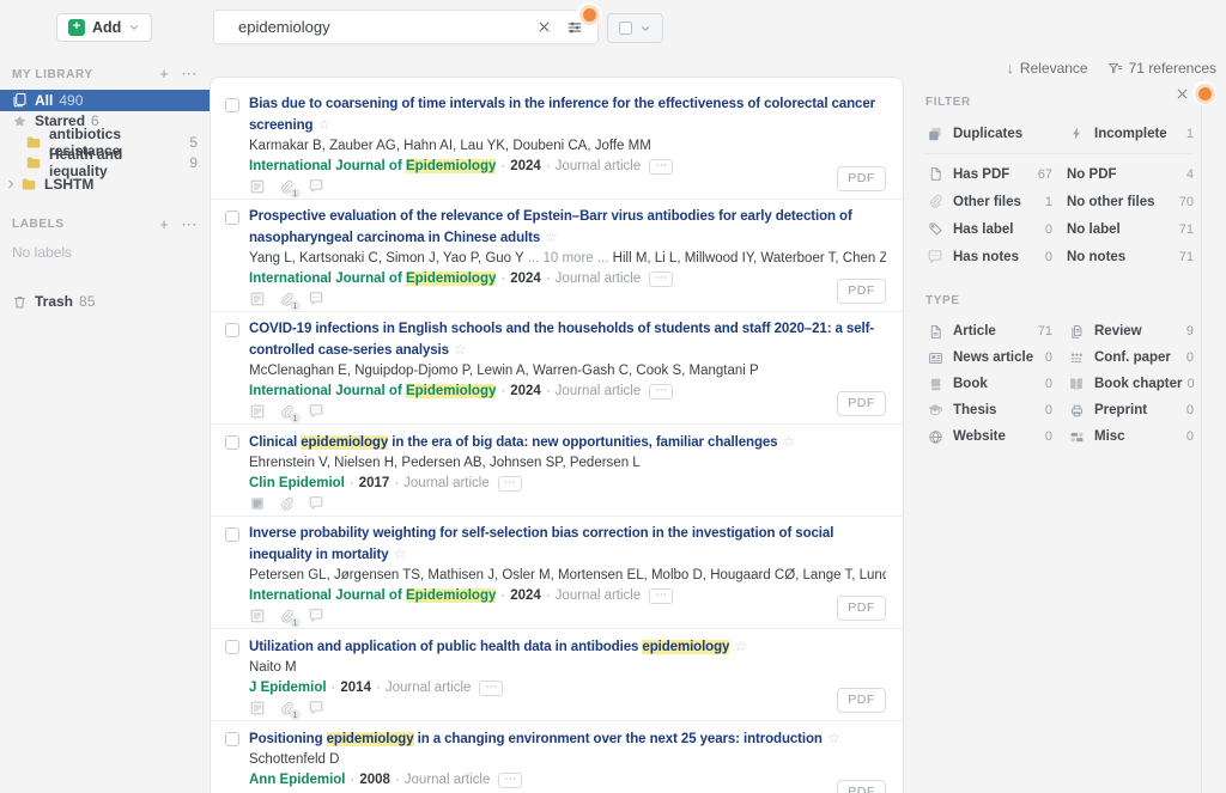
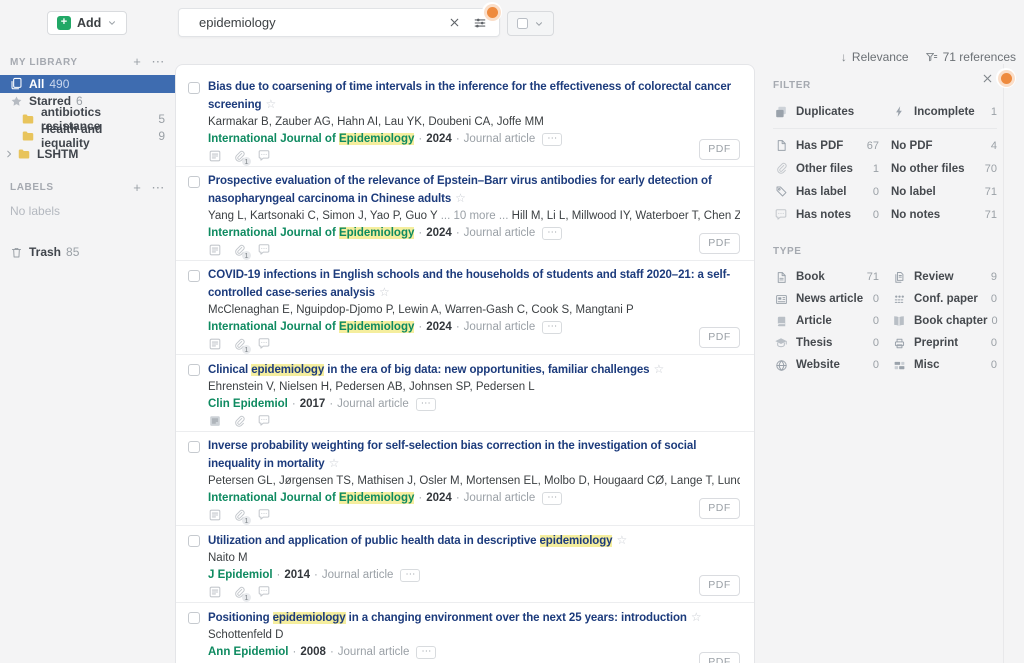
  +
  Add
  epidemiology
  ↓
  Relevance
  71 references
  MY LIBRARY
  +
  ⋯
  All
  490
  Starred
  6
  antibiotics resistance
  5
  Health and iequality
  9
  LSHTM
  LABELS
  +
  ⋯
  No labels
  Trash
  85
  Bias due to coarsening of time intervals in the inference for the effectiveness of colorectal cancer screening ☆
  Karmakar B, Zauber AG, Hahn AI, Lau YK, Doubeni CA, Joffe MM
  International Journal of Epidemiology
  ·
  2024
  ·
  Journal article
  ⋯
  1
  PDF
  Prospective evaluation of the relevance of Epstein–Barr virus antibodies for early detection of nasopharyngeal carcinoma in Chinese adults ☆
  Yang L, Kartsonaki C, Simon J, Yao P, Guo Y ... 10 more ... Hill M, Li L, Millwood IY, Waterboer T, Chen Z
  International Journal of Epidemiology
  ·
  2024
  ·
  Journal article
  ⋯
  1
  PDF
  COVID-19 infections in English schools and the households of students and staff 2020–21: a self-controlled case-series analysis ☆
  McClenaghan E, Nguipdop-Djomo P, Lewin A, Warren-Gash C, Cook S, Mangtani P
  International Journal of Epidemiology
  ·
  2024
  ·
  Journal article
  ⋯
  1
  PDF
  Clinical epidemiology in the era of big data: new opportunities, familiar challenges ☆
  Ehrenstein V, Nielsen H, Pedersen AB, Johnsen SP, Pedersen L
  Clin Epidemiol
  ·
  2017
  ·
  Journal article
  ⋯
  Inverse probability weighting for self-selection bias correction in the investigation of social inequality in mortality ☆
  Petersen GL, Jørgensen TS, Mathisen J, Osler M, Mortensen EL, Molbo D, Hougaard CØ, Lange T, Lun
  International Journal of Epidemiology
  ·
  2024
  ·
  Journal article
  ⋯
  1
  PDF
- Utilization and application of public health data in antibodies epidemiology ☆
+ Utilization and application of public health data in descriptive epidemiology ☆
  Naito M
  J Epidemiol
  ·
  2014
  ·
  Journal article
  ⋯
  1
  PDF
  Positioning epidemiology in a changing environment over the next 25 years: introduction ☆
  Schottenfeld D
  Ann Epidemiol
  ·
  2008
  ·
  Journal article
  ⋯
  PDF
  FILTER
  Duplicates
  Incomplete
  1
  Has PDF
  67
  No PDF
  4
  Other files
  1
  No other files
  70
  Has label
  0
  No label
  71
  Has notes
  0
  No notes
  71
  TYPE
- Article
+ Book
  71
  Review
  9
  News article
  0
  Conf. paper
  0
- Book
+ Article
  0
  Book chapter
  0
  Thesis
  0
  Preprint
  0
  Website
  0
  Misc
  0
